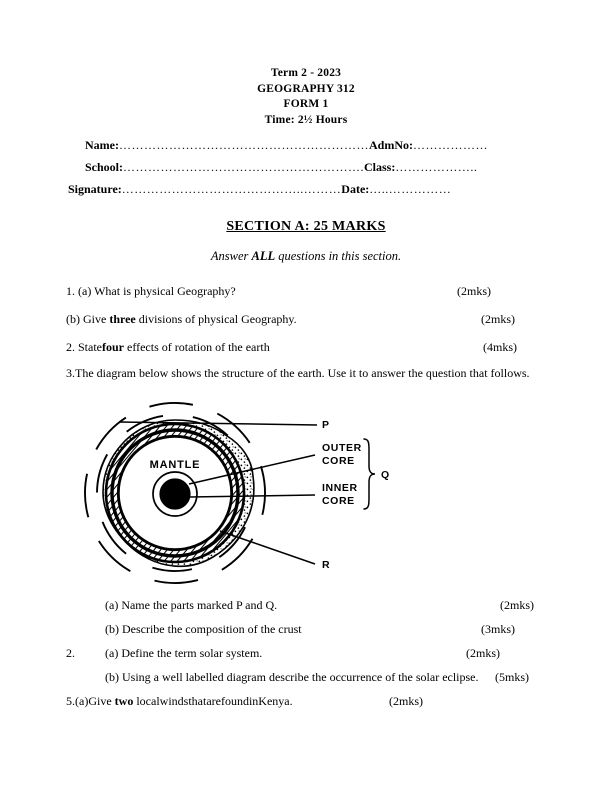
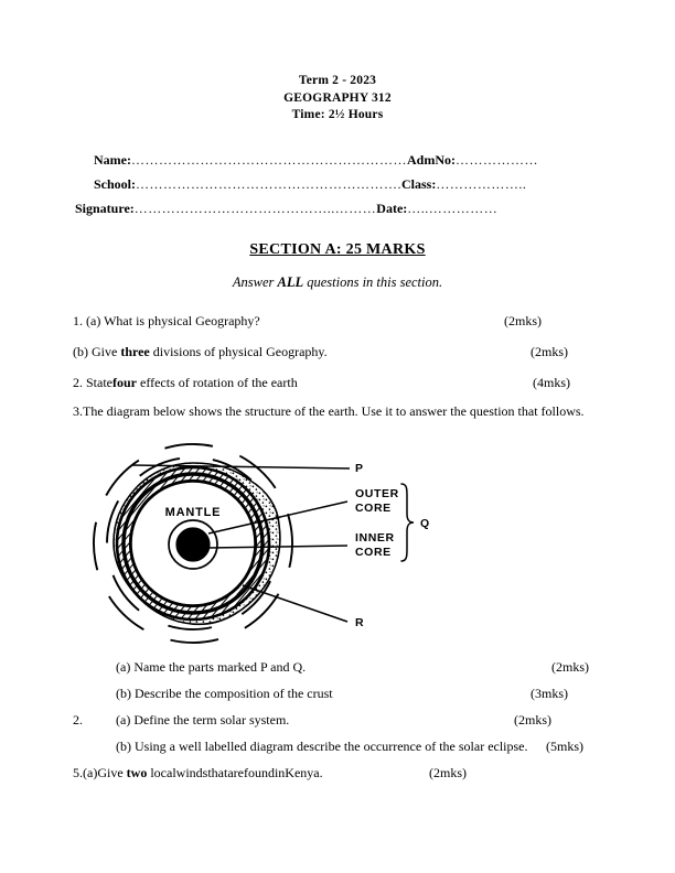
  Term 2 - 2023
  GEOGRAPHY 312
- FORM 1
  Time: 2½ Hours
  Name:……………………………………………………AdmNo:………………
  School:………………………………………………….Class:………………..
  Signature:……………………………………..………Date:…..……………
  SECTION A: 25 MARKS
  Answer ALL questions in this section.
  1. (a) What is physical Geography?
  (2mks)
  (b) Give three divisions of physical Geography.
  (2mks)
  2. Statefour effects of rotation of the earth
  (4mks)
  3.The diagram below shows the structure of the earth. Use it to answer the question that follows.
  (a) Name the parts marked P and Q.
  (2mks)
  (b) Describe the composition of the crust
  (3mks)
  2.
  (a) Define the term solar system.
  (2mks)
  (b) Using a well labelled diagram describe the occurrence of the solar eclipse.
  (5mks)
  5.(a)Give two localwindsthatarefoundinKenya.
  (2mks)
  MANTLE
  P
  OUTER
  CORE
  INNER
  CORE
  Q
  R
